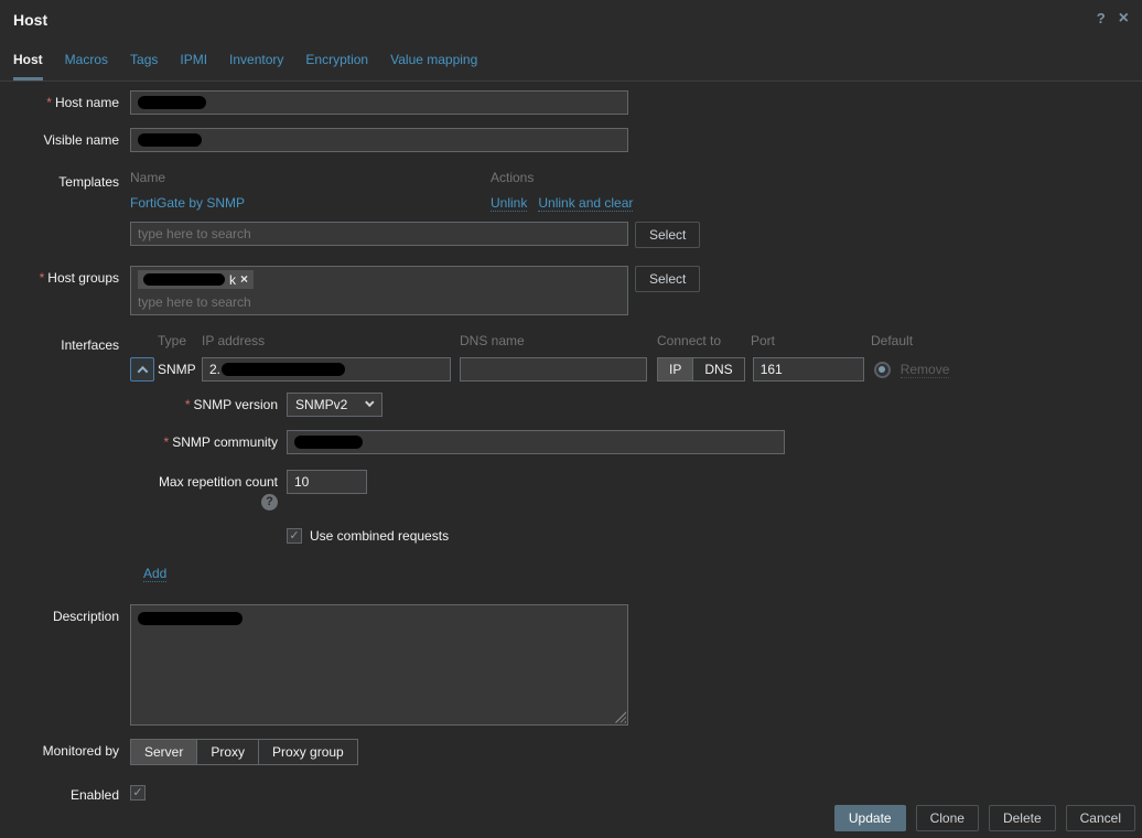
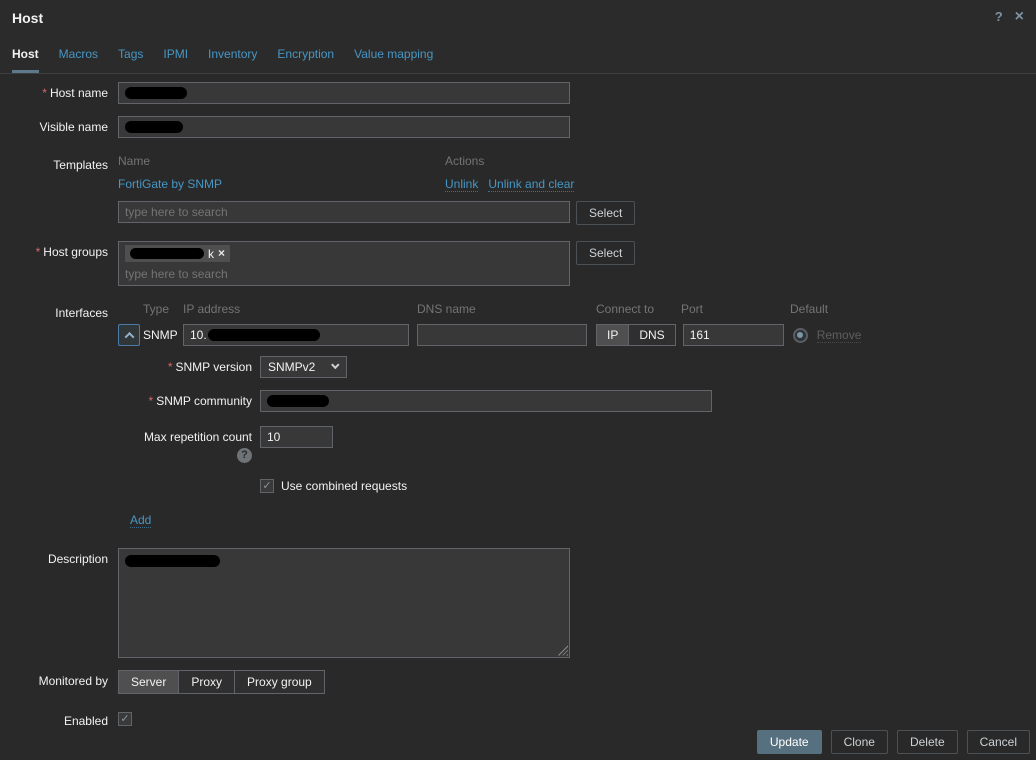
  Host
  ?
  ×
  Host
  Macros
  Tags
  IPMI
  Inventory
  Encryption
  Value mapping
  * Host name
  Visible name
  Templates
  Name
  Actions
  FortiGate by SNMP
  Unlink
  Unlink and clear
  type here to search
  Select
  * Host groups
  k
  ×
  type here to search
  Select
  Interfaces
  Type
  IP address
  DNS name
  Connect to
  Port
  Default
  SNMP
- 2.
+ 10.
  IP
  DNS
  161
  Remove
  * SNMP version
  SNMPv2
  * SNMP community
  Max repetition count?
  10
  ✓
  Use combined requests
  Add
  Description
  Monitored by
  Server
  Proxy
  Proxy group
  Enabled
  ✓
  Update
  Clone
  Delete
  Cancel
